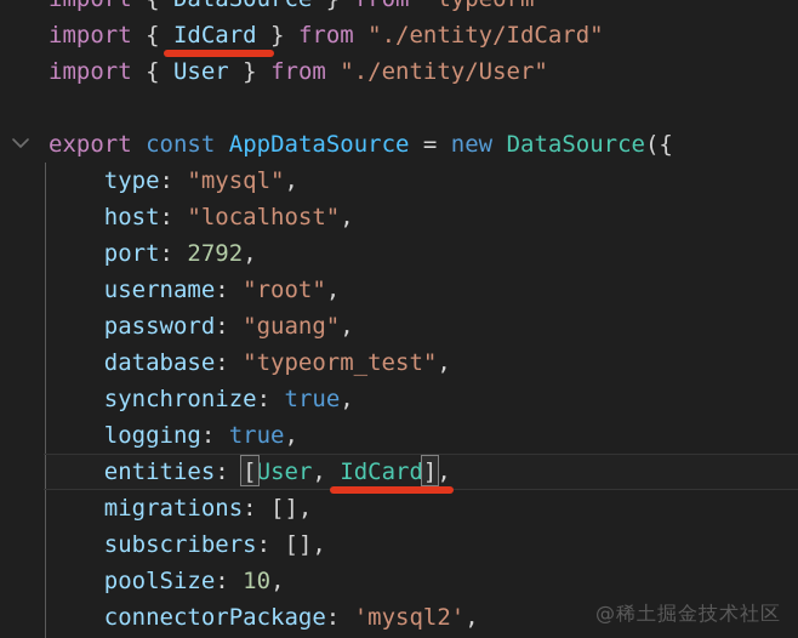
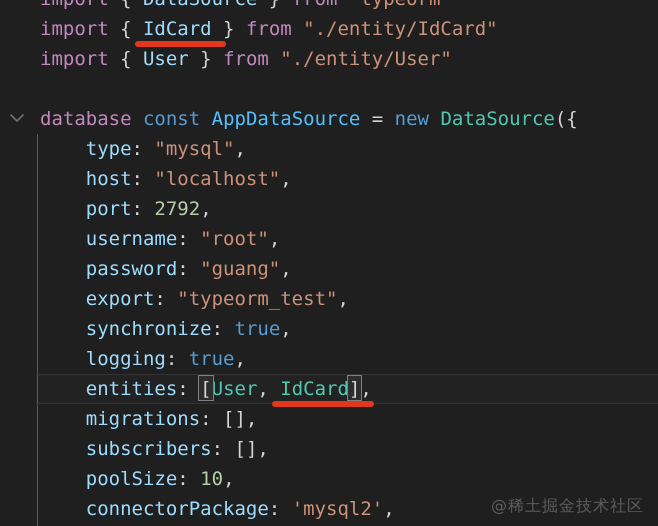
  import { IdCard } from "./entity/IdCard"
  import { User } from "./entity/User"
- export const AppDataSource = new DataSource({
+ database const AppDataSource = new DataSource({
  type: "mysql",
  host: "localhost",
  port: 2792,
  username: "root",
  password: "guang",
- database: "typeorm_test",
+ export: "typeorm_test",
  synchronize: true,
  logging: true,
  entities: [User, IdCard],
  migrations: [],
  subscribers: [],
  poolSize: 10,
  connectorPackage: 'mysql2',
  @稀土掘金技术社区
